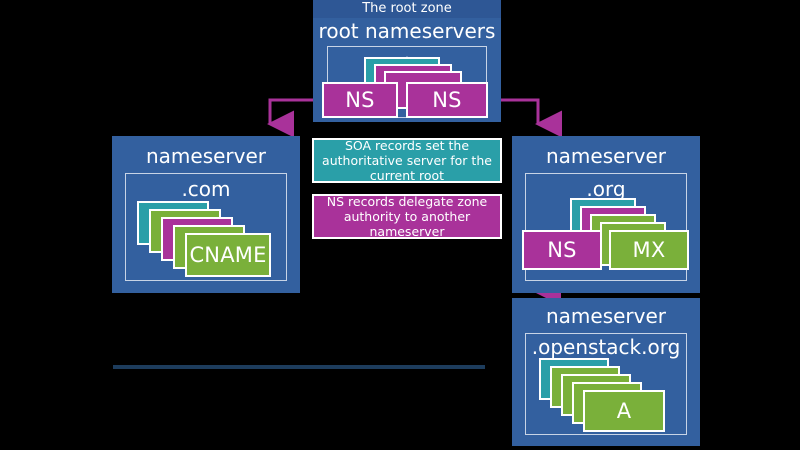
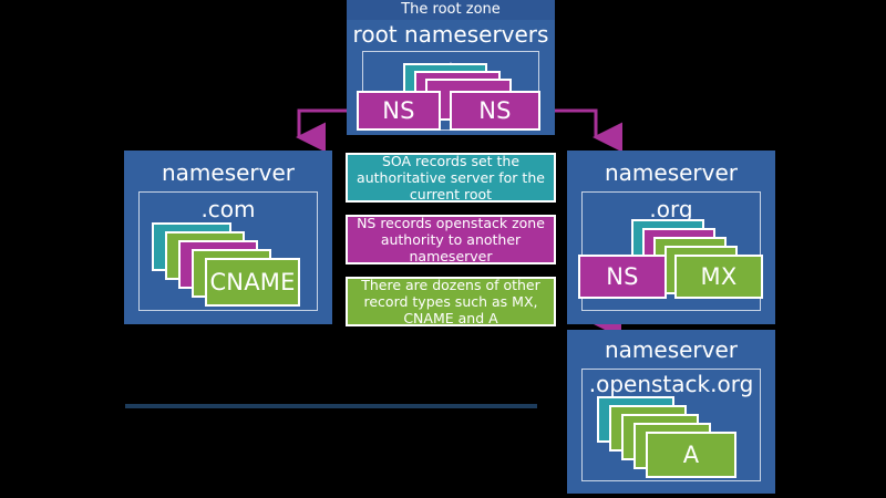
  The root zone
  root nameservers
  .
  NS
  NS
  nameserver
  .com
  CNAME
  nameserver
  .org
  NS
  MX
  nameserver
  .openstack.org
  A
  SOA records set the authoritative server for the current root
- NS records delegate zone authority to another nameserver
+ NS records openstack zone authority to another nameserver
+ There are dozens of other record types such as MX, CNAME and A
